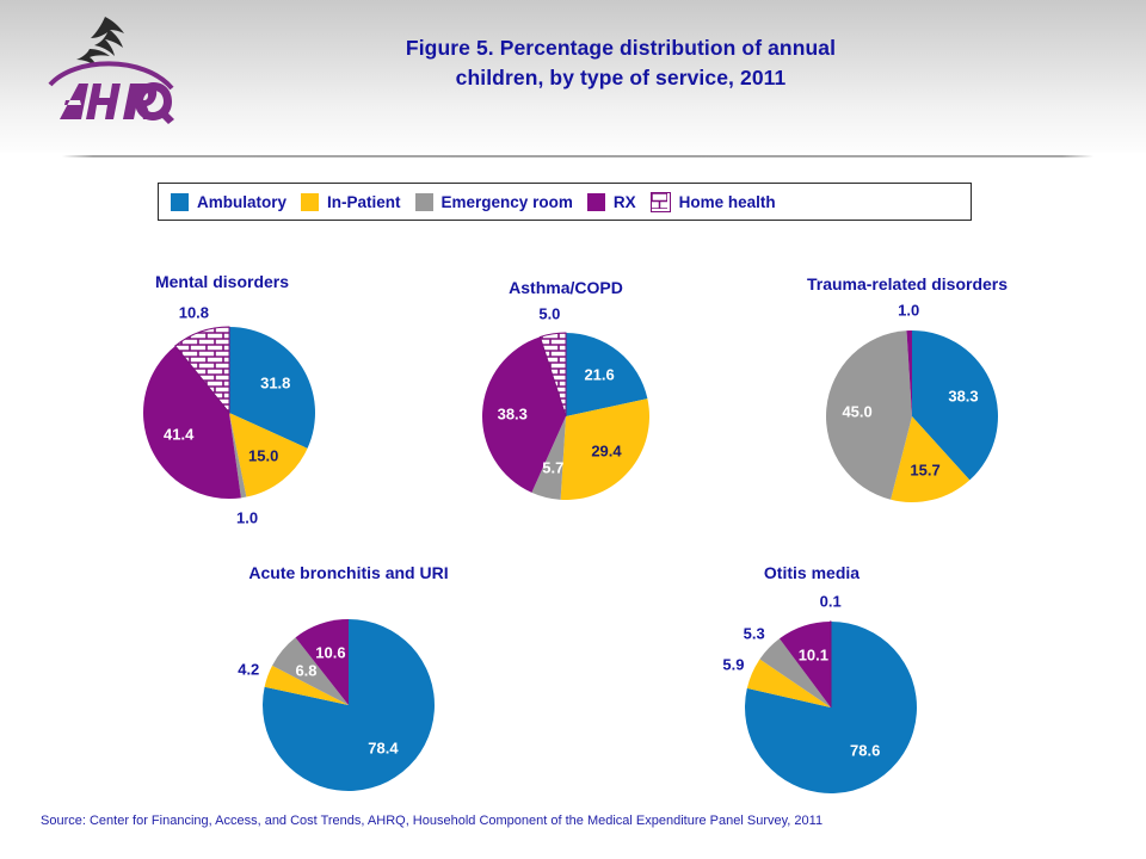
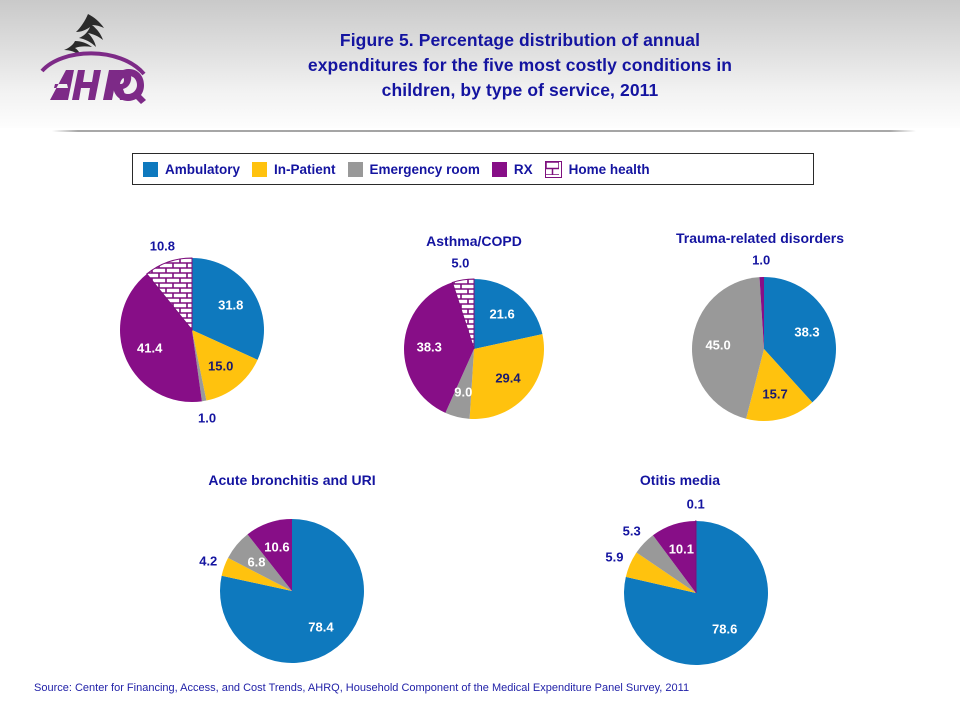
  Figure 5. Percentage distribution of annual
+ expenditures for the five most costly conditions in
  children, by type of service, 2011
  Ambulatory
  In-Patient
  Emergency room
  RX
  Home health
- Mental disorders
  31.8
  15.0
  1.0
  41.4
  10.8
  Asthma/COPD
  21.6
  29.4
- 5.7
+ 9.0
  38.3
  5.0
  Trauma-related disorders
  38.3
  15.7
  45.0
  1.0
  Acute bronchitis and URI
  78.4
  4.2
  6.8
  10.6
  Otitis media
  78.6
  5.9
  5.3
  10.1
  0.1
  Source: Center for Financing, Access, and Cost Trends, AHRQ, Household Component of the Medical Expenditure Panel Survey, 2011
